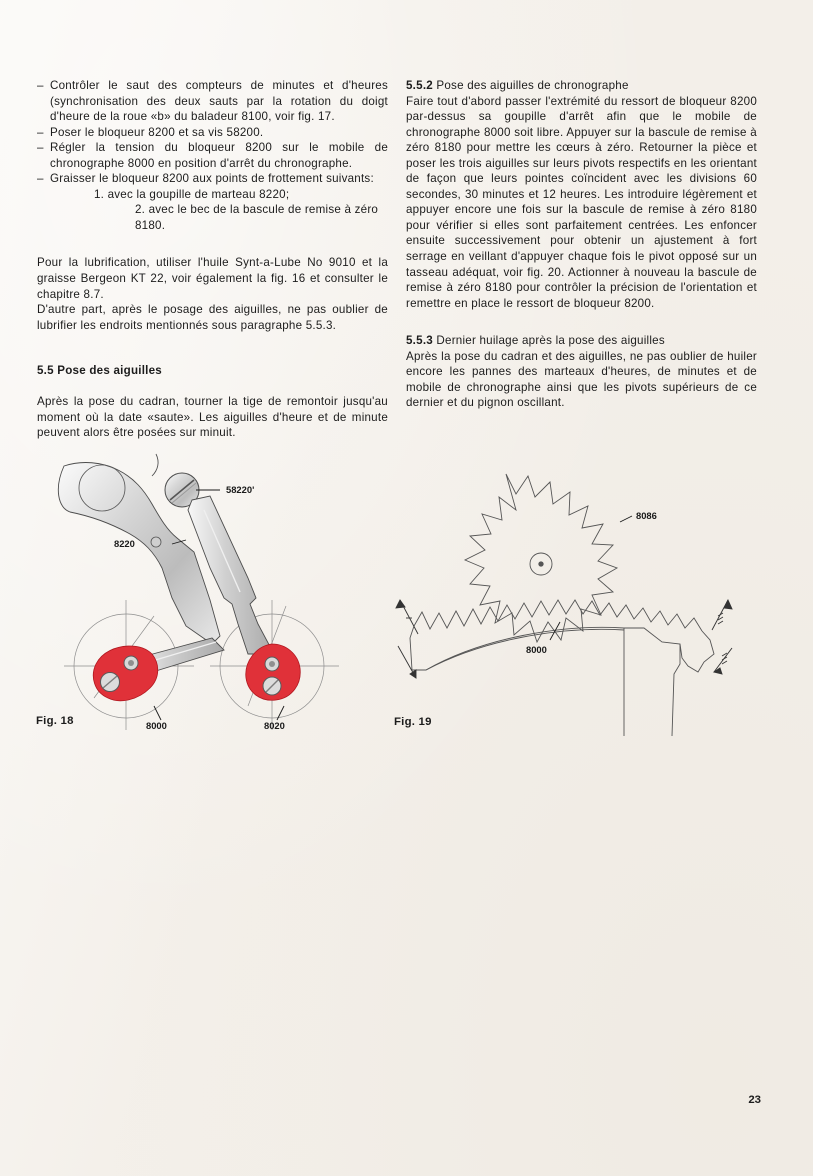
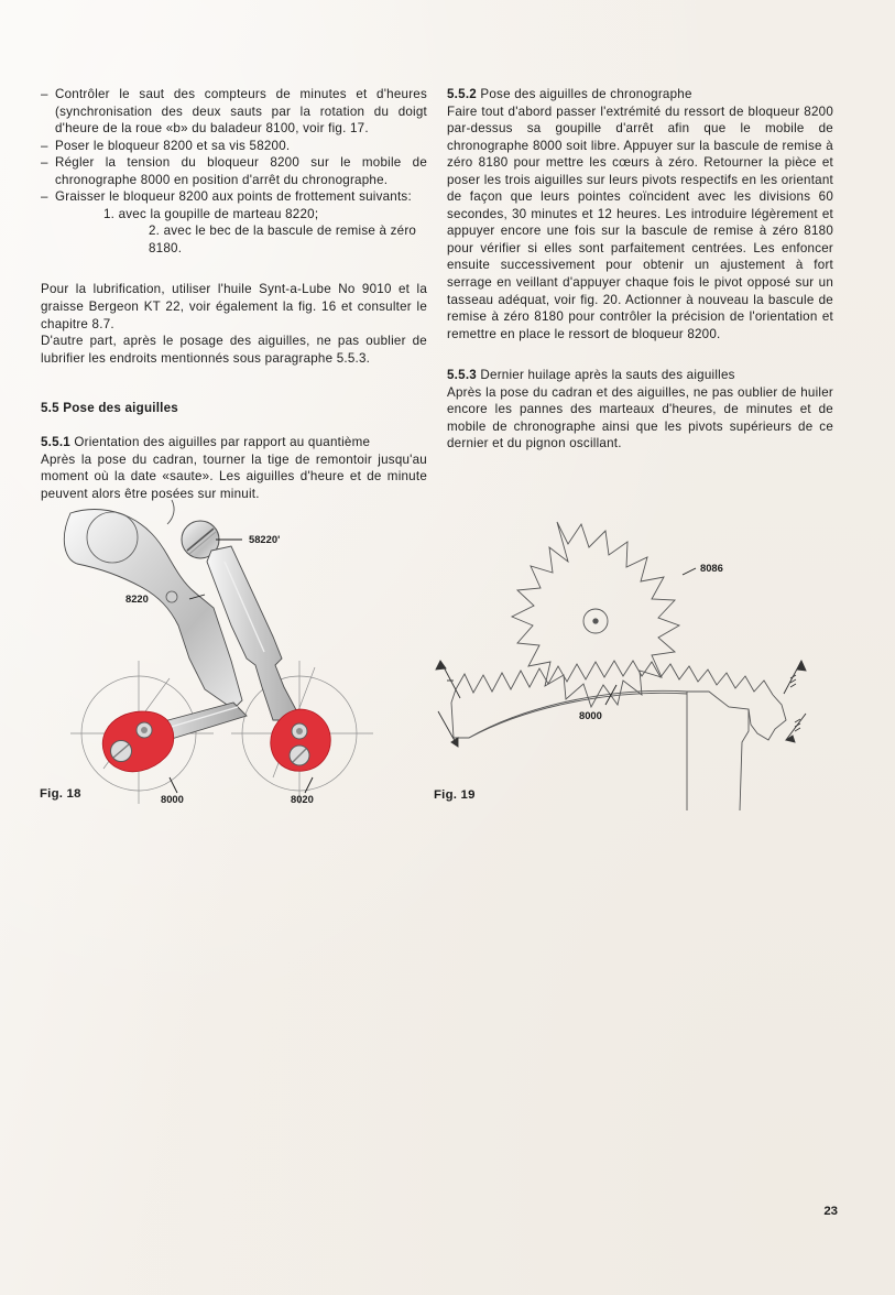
  –
  Contrôler le saut des compteurs de minutes et d'heures (synchronisation des deux sauts par la rotation du doigt d'heure de la roue «b» du baladeur 8100, voir fig. 17.
  –
  Poser le bloqueur 8200 et sa vis 58200.
  –
  Régler la tension du bloqueur 8200 sur le mobile de chronographe 8000 en position d'arrêt du chronographe.
  –
  Graisser le bloqueur 8200 aux points de frottement suivants:
  1. avec la goupille de marteau 8220;
  2. avec le bec de la bascule de remise à zéro 8180.
  Pour la lubrification, utiliser l'huile Synt-a-Lube No 9010 et la graisse Bergeon KT 22, voir également la fig. 16 et consulter le chapitre 8.7.
  D'autre part, après le posage des aiguilles, ne pas oublier de lubrifier les endroits mentionnés sous paragraphe 5.5.3.
  5.5 Pose des aiguilles
+ 5.5.1 Orientation des aiguilles par rapport au quantième
  Après la pose du cadran, tourner la tige de remontoir jusqu'au moment où la date «saute». Les aiguilles d'heure et de minute peuvent alors être posées sur minuit.
  5.5.2 Pose des aiguilles de chronographe
  Faire tout d'abord passer l'extrémité du ressort de bloqueur 8200 par-dessus sa goupille d'arrêt afin que le mobile de chronographe 8000 soit libre. Appuyer sur la bascule de remise à zéro 8180 pour mettre les cœurs à zéro. Retourner la pièce et poser les trois aiguilles sur leurs pivots respectifs en les orientant de façon que leurs pointes coïncident avec les divisions 60 secondes, 30 minutes et 12 heures. Les introduire légèrement et appuyer encore une fois sur la bascule de remise à zéro 8180 pour vérifier si elles sont parfaitement centrées. Les enfoncer ensuite successivement pour obtenir un ajustement à fort serrage en veillant d'appuyer chaque fois le pivot opposé sur un tasseau adéquat, voir fig. 20. Actionner à nouveau la bascule de remise à zéro 8180 pour contrôler la précision de l'orientation et remettre en place le ressort de bloqueur 8200.
- 5.5.3 Dernier huilage après la pose des aiguilles
+ 5.5.3 Dernier huilage après la sauts des aiguilles
  Après la pose du cadran et des aiguilles, ne pas oublier de huiler encore les pannes des marteaux d'heures, de minutes et de mobile de chronographe ainsi que les pivots supérieurs de ce dernier et du pignon oscillant.
  58220'
  8220
  8000
  8020
  Fig. 18
  8086
  8000
  Fig. 19
  23
